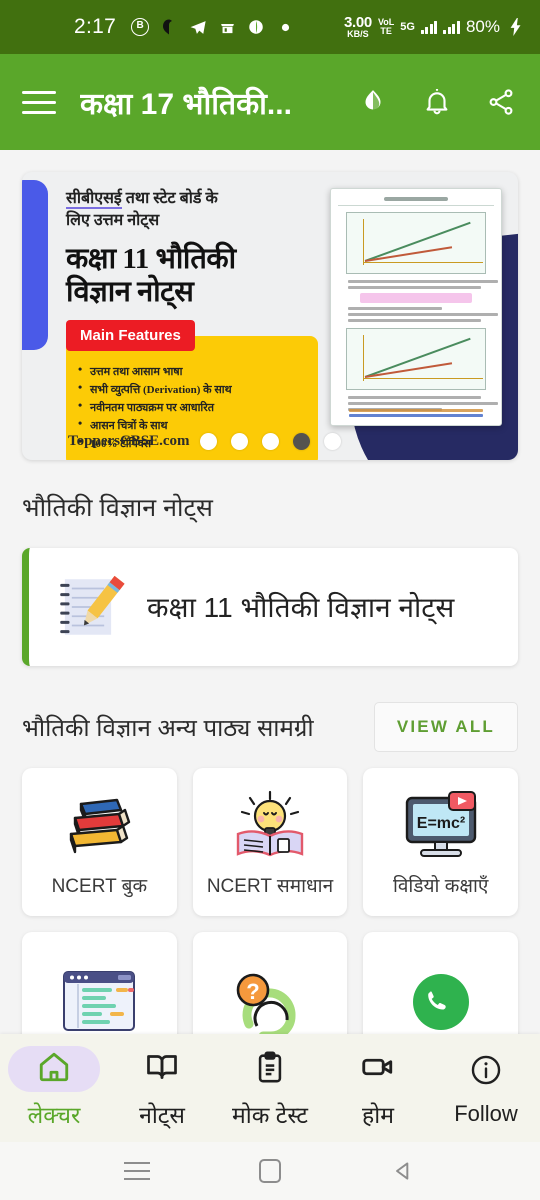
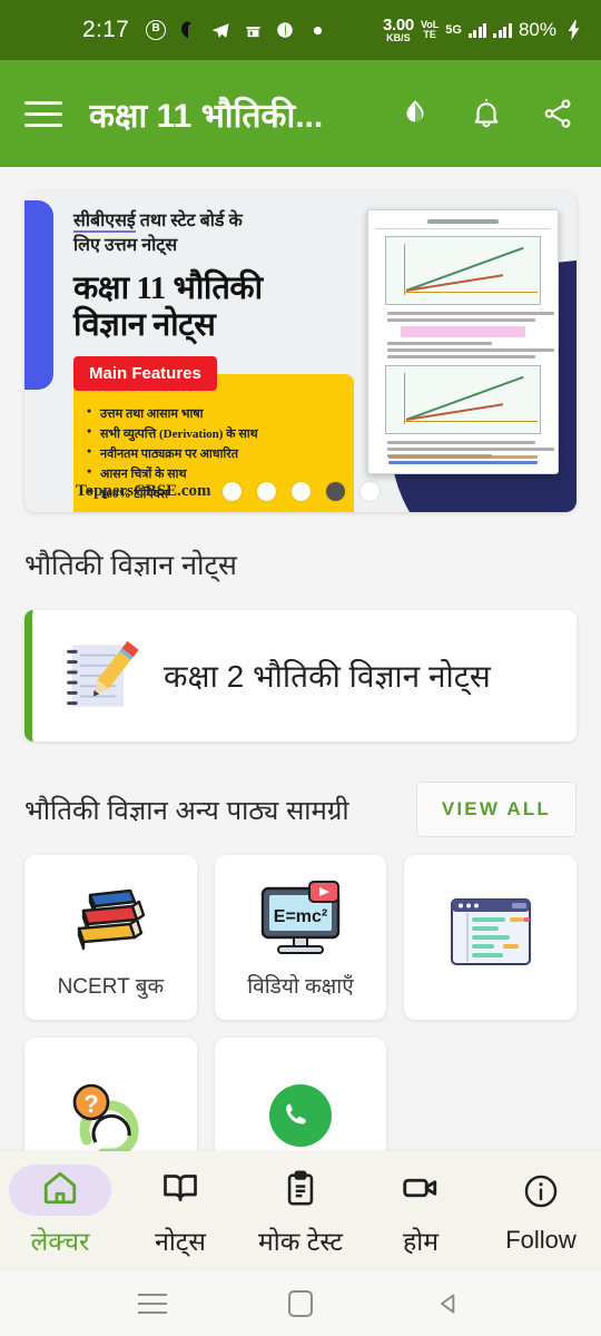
  2:17
  B
  3.00
  KB/S
  VoL
  TE
  5G
  80%
- कक्षा 17 भौतिकी...
+ कक्षा 11 भौतिकी...
  सीबीएसई तथा स्टेट बोर्ड के
  लिए उत्तम नोट्स
  कक्षा 11 भौतिकी
  विज्ञान नोट्स
  Main Features
  उत्तम तथा आसाम भाषा
  सभी व्युत्पत्ति (Derivation) के साथ
  नवीनतम पाठ्यक्रम पर आधारित
  आसन चित्रों के साथ
  100% टॉपिक्स
  ToppersCBSE.com
  भौतिकी विज्ञान नोट्स
- कक्षा 11 भौतिकी विज्ञान नोट्स
+ कक्षा 2 भौतिकी विज्ञान नोट्स
  भौतिकी विज्ञान अन्य पाठ्य सामग्री
  VIEW ALL
  NCERT बुक
- NCERT समाधान
  E=mc²
  विडियो कक्षाएँ
  ?
  लेक्चर
  नोट्स
  मोक टेस्ट
  होम
  Follow
